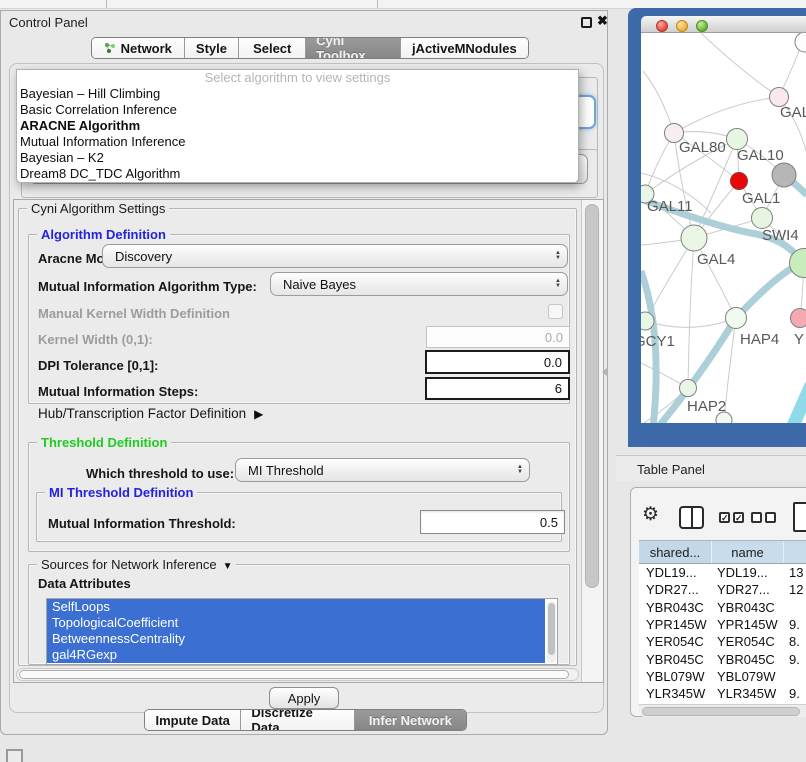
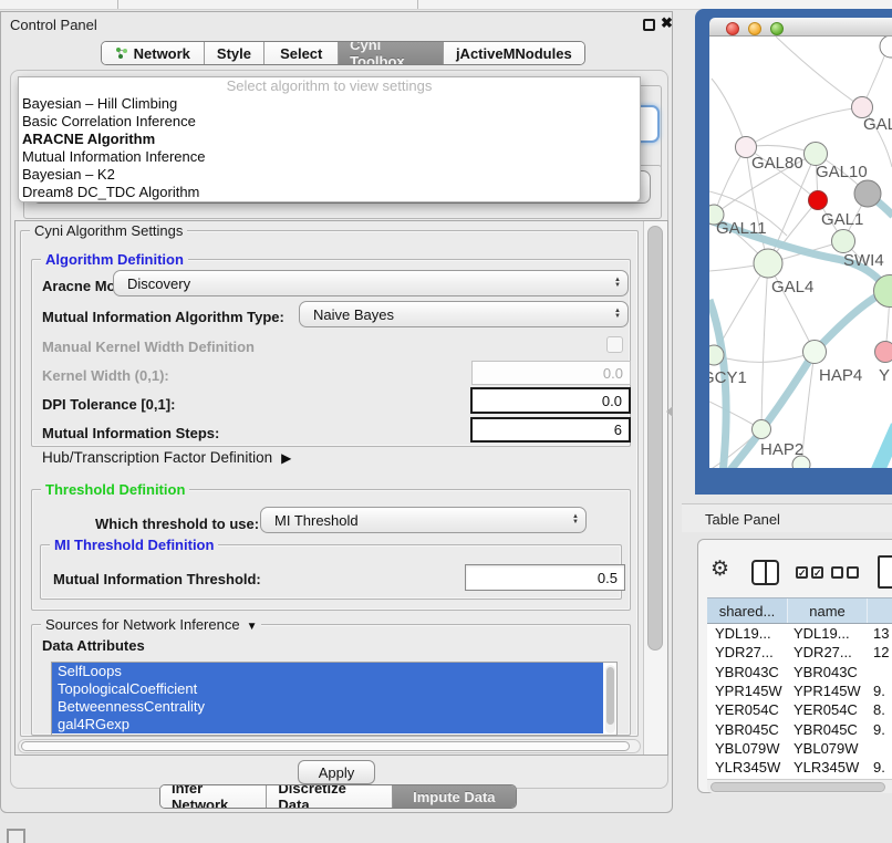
  Control Panel
  ✖
  Network
  Style
  Select
  Cyni Toolbox
  jActiveMNodules
  Select algorithm to view settings
  Bayesian – Hill Climbing
  Basic Correlation Inference
  ARACNE Algorithm
  Mutual Information Inference
  Bayesian – K2
  Dream8 DC_TDC Algorithm
  Cyni Algorithm Settings
  Algorithm Definition
  Aracne Mo
  Discovery
  Mutual Information Algorithm Type:
  Naive Bayes
  Manual Kernel Width Definition
  Kernel Width (0,1):
  0.0
  DPI Tolerance [0,1]:
  0.0
  Mutual Information Steps:
  6
  Hub/Transcription Factor Definition ▶
  Threshold Definition
  Which threshold to use:
  MI Threshold
  MI Threshold Definition
  Mutual Information Threshold:
  0.5
  Sources for Network Inference ▼
  Data Attributes
  SelfLoops
  TopologicalCoefficient
  BetweennessCentrality
  gal4RGexp
  Apply
- Impute Data
+ Infer Network
  Discretize Data
- Infer Network
+ Impute Data
  GAL80
  GAL10
  GAL1
  GAL11
  SWI4
  GAL4
  CY1
  HAP4
  Y
  HAP2
  Table Panel
  ⚙
  ✓
  ✓
  shared...
  name
  YDL19...
  YDL19...
  13
  YDR27...
  YDR27...
  12
  YBR043C
  YBR043C
  YPR145W
  YPR145W
  9.
  YER054C
  YER054C
  8.
  YBR045C
  YBR045C
  9.
  YBL079W
  YBL079W
  YLR345W
  YLR345W
  9.
